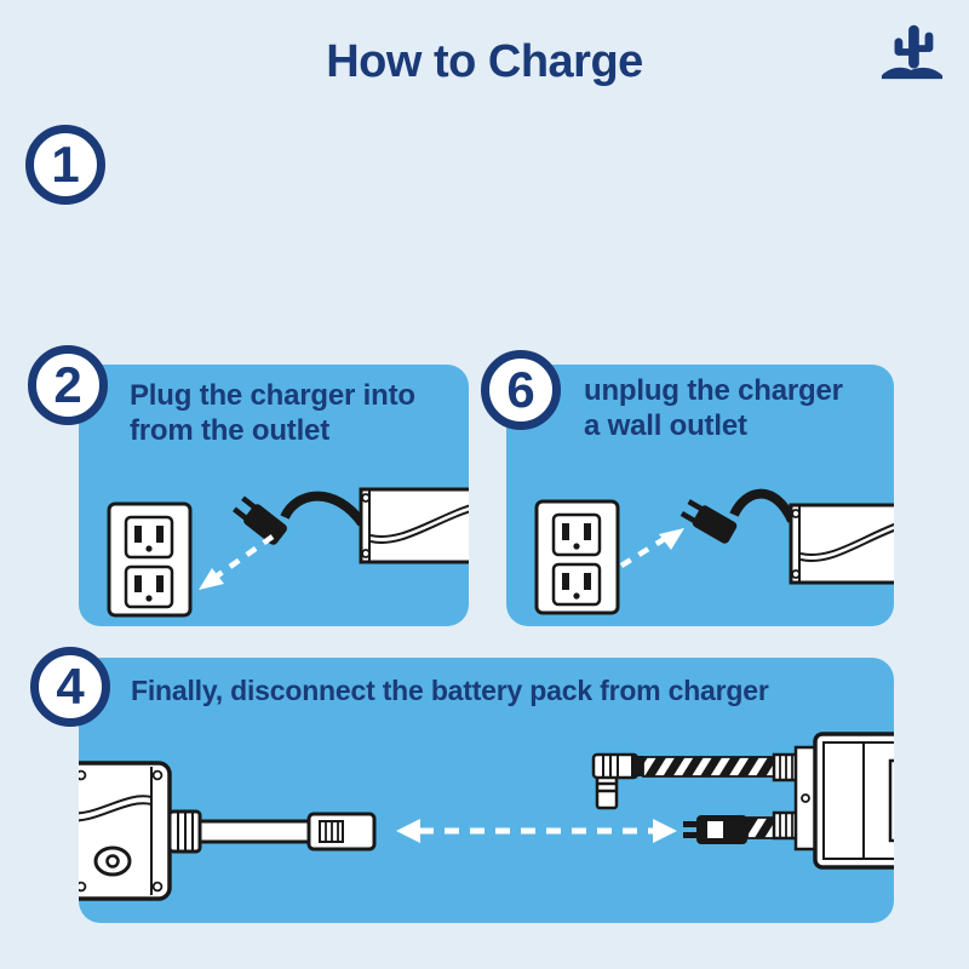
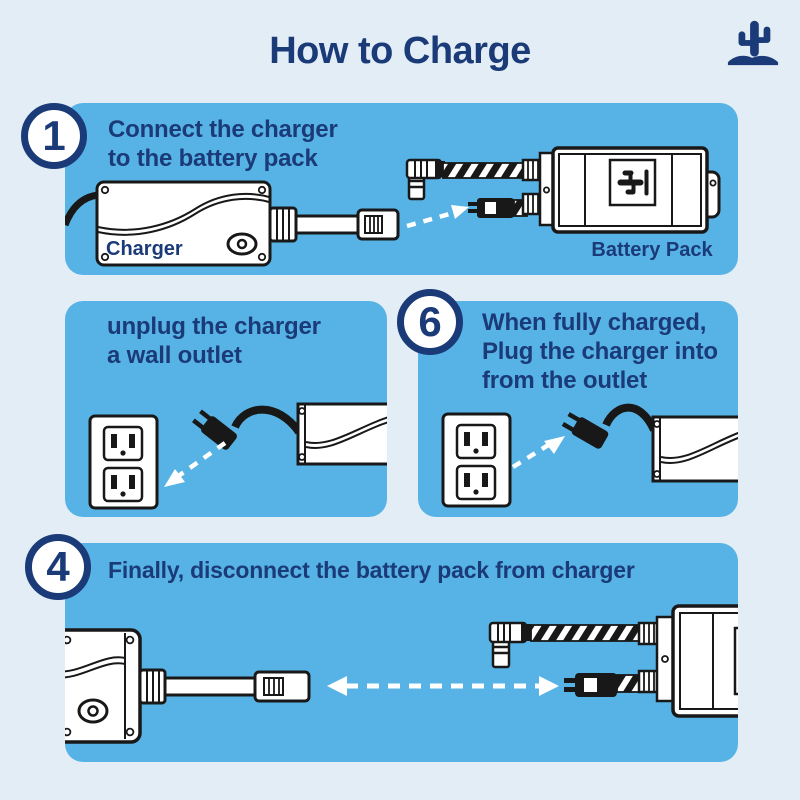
  How to Charge
+ Connect the charger
+ to the battery pack
+ Charger
+ Battery Pack
- Plug the charger into
+ unplug the charger
- from the outlet
+ a wall outlet
+ When fully charged,
- unplug the charger
+ Plug the charger into
- a wall outlet
+ from the outlet
  Finally, disconnect the battery pack from charger
  1
- 2
  6
  4
